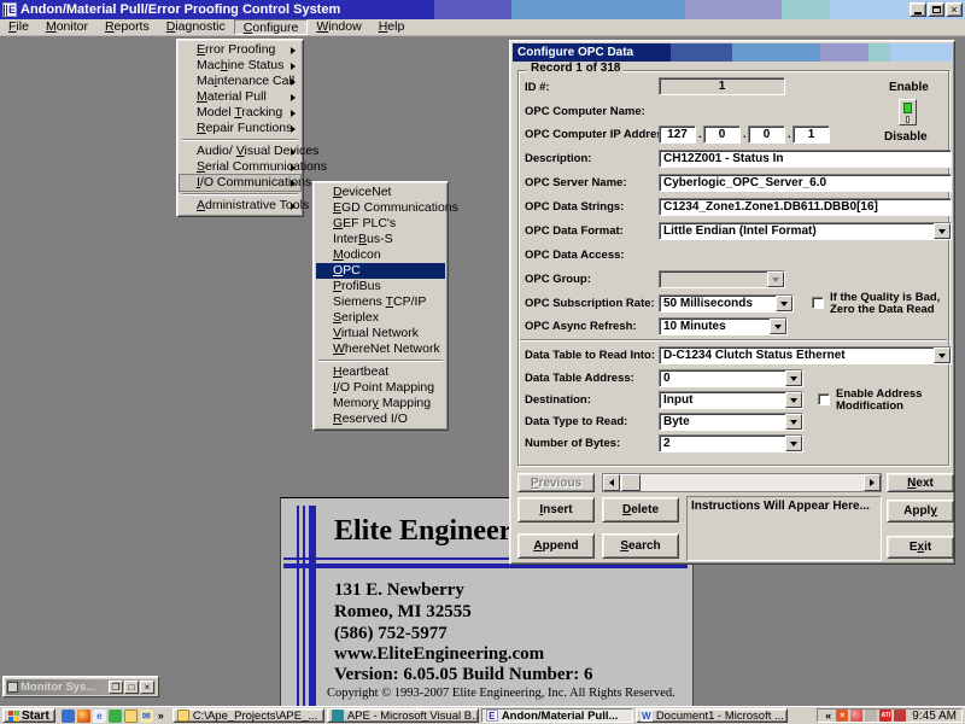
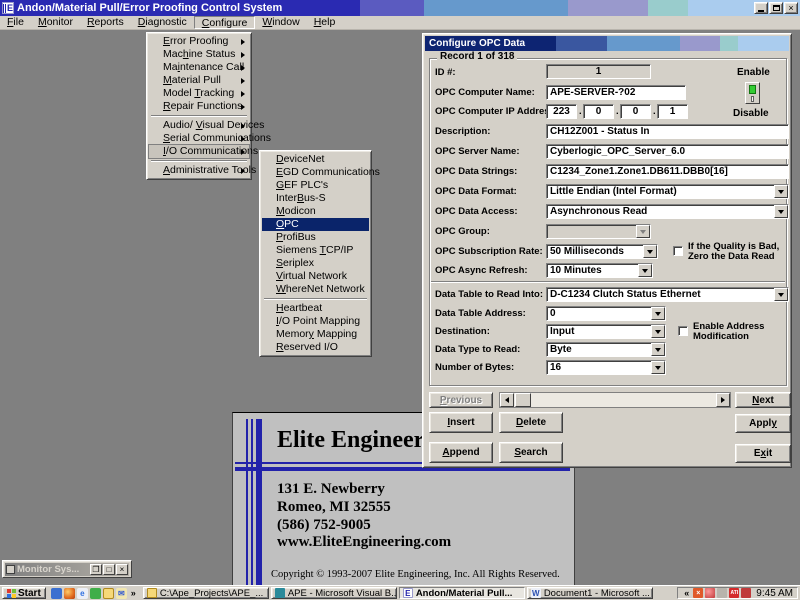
  E
  Andon/Material Pull/Error Proofing Control System
  ×
  File
  Monitor
  Reports
  Diagnostic
  Configure
  Window
  Help
  Elite Engineer
  131 E. Newberry
  Romeo, MI 32555
- (586) 752-5977
+ (586) 752-9005
  www.EliteEngineering.com
- Version: 6.05.05 Build Number: 6
  Copyright © 1993-2007 Elite Engineering, Inc. All Rights Reserved.
  Monitor Sys...
  ❐
  □
  ×
  Error Proofing
  Machine Status
  Maintenance Call
  Material Pull
  Model Tracking
  Repair Functions
  Audio/ Visual Devices
  Serial Communications
  I/O Communications
  Administrative Tools
  DeviceNet
  EGD Communications
  GEF PLC's
  InterBus-S
  Modicon
  OPC
  ProfiBus
  Siemens TCP/IP
  Seriplex
  Virtual Network
  WhereNet Network
  Heartbeat
  I/O Point Mapping
  Memory Mapping
  Reserved I/O
  Configure OPC Data
  Record 1 of 318
  ID #:
  1
  Enable
  Disable
  OPC Computer Name:
+ APE-SERVER-?02
  OPC Computer IP Addre
- 127
+ 223
  .
  0
  .
  0
  .
  1
  Description:
  CH12Z001 - Status In
  OPC Server Name:
  Cyberlogic_OPC_Server_6.0
  OPC Data Strings:
  C1234_Zone1.Zone1.DB611.DBB0[16]
  OPC Data Format:
  Little Endian (Intel Format)
  OPC Data Access:
+ Asynchronous Read
  OPC Group:
  OPC Subscription Rate:
  50 Milliseconds
  If the Quality is Bad,
  Zero the Data Read
  OPC Async Refresh:
  10 Minutes
  Data Table to Read Into:
  D-C1234 Clutch Status Ethernet
  Data Table Address:
  0
  Destination:
  Input
  Enable Address
  Modification
  Data Type to Read:
  Byte
  Number of Bytes:
- 2
+ 16
  Previous
  Next
  Insert
  Delete
- Instructions Will Appear Here...
  Apply
  Append
  Search
  Exit
  Start
  e
  ✉
  »
  C:\Ape_Projects\APE_...
  APE - Microsoft Visual B..
  E
  Andon/Material Pull...
  W
  Document1 - Microsoft ...
  «
  9:45 AM
